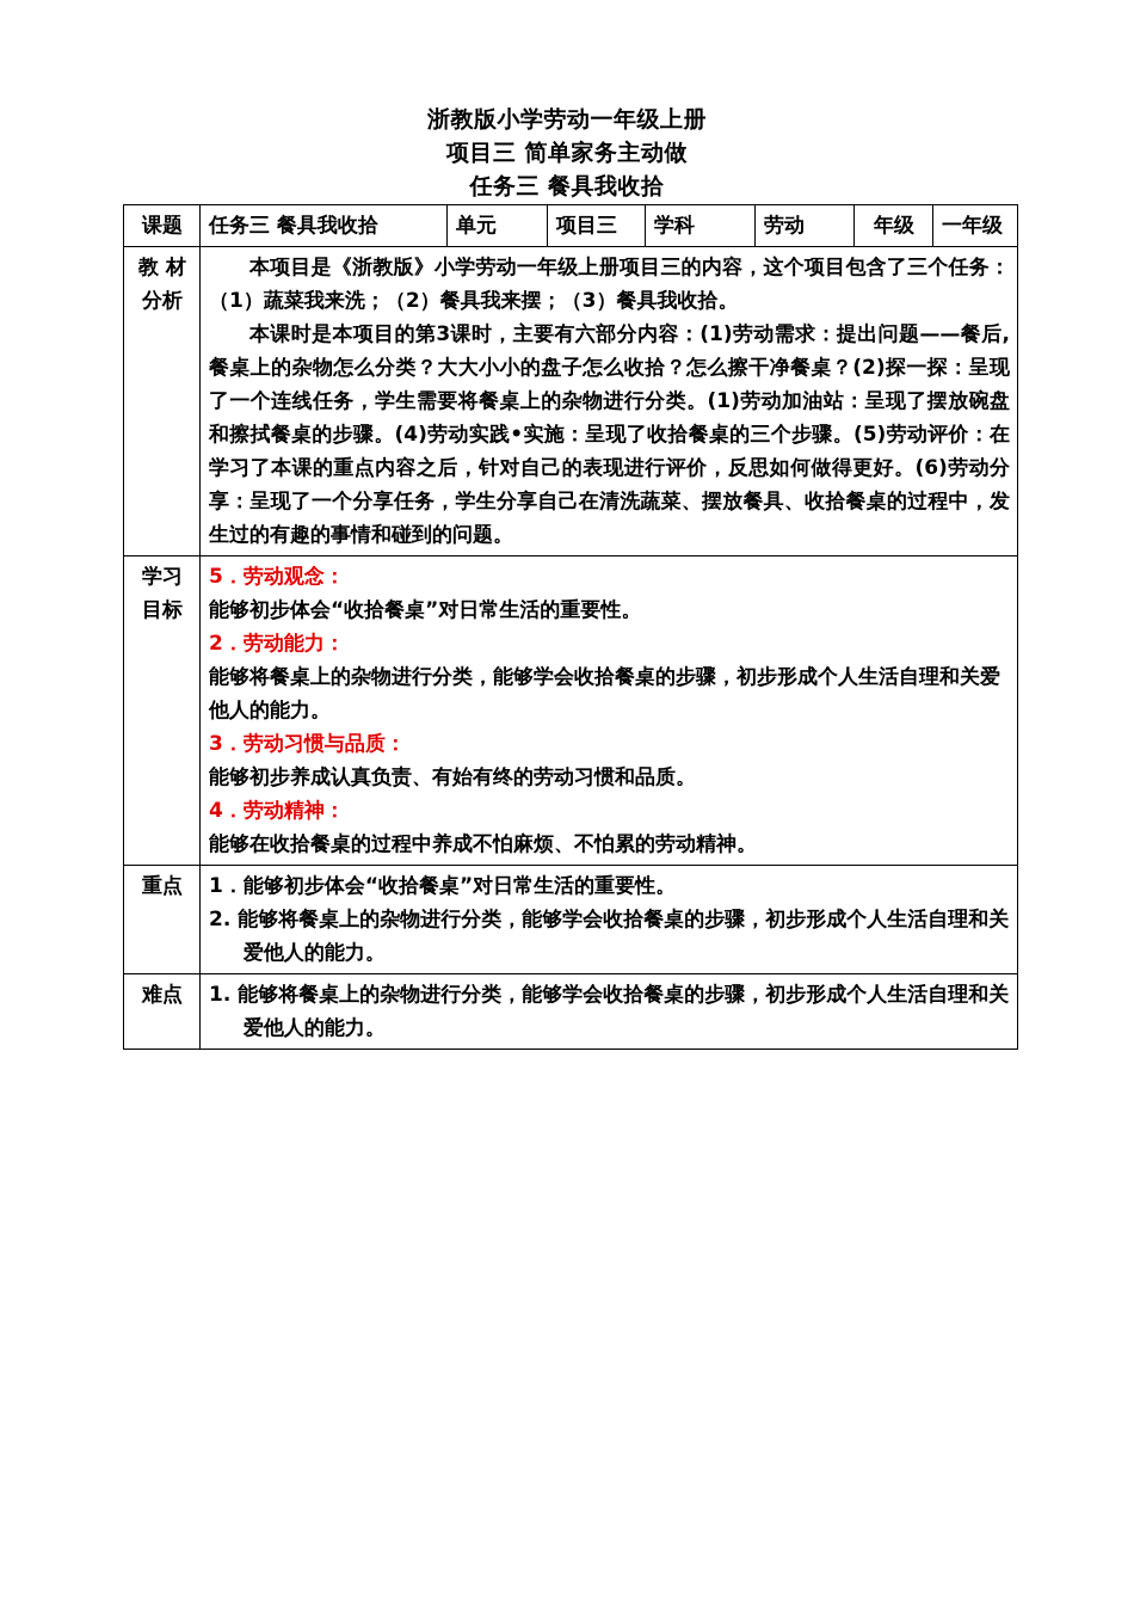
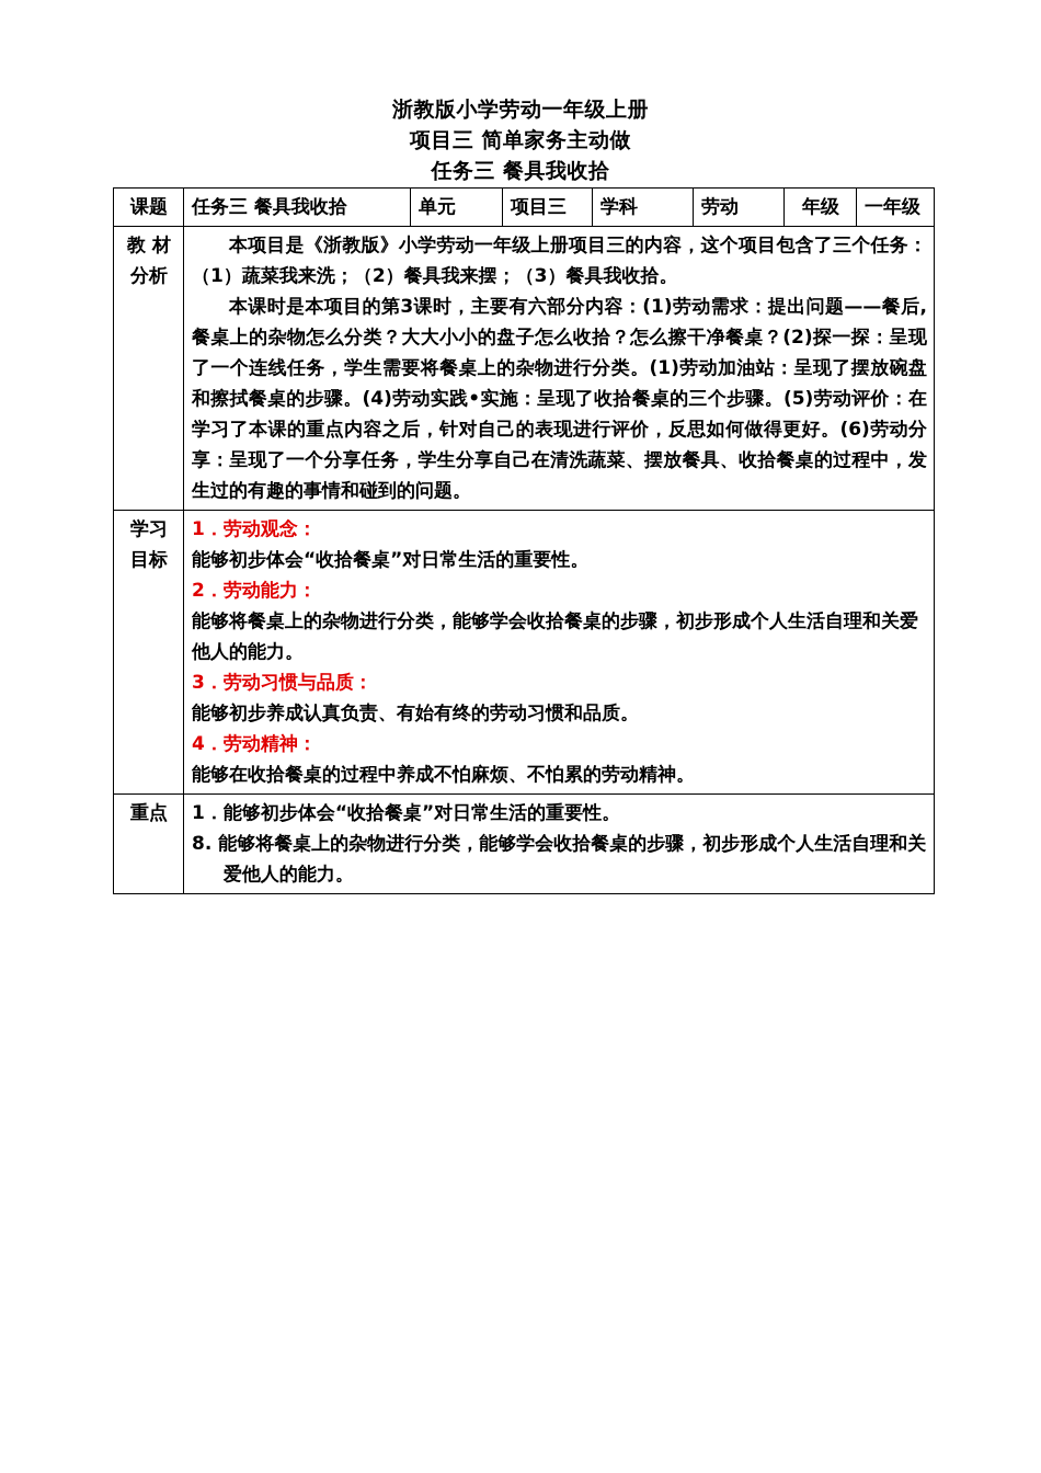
  浙教版小学劳动一年级上册
  项目三 简单家务主动做
  任务三 餐具我收拾
  课题	任务三 餐具我收拾	单元	项目三	学科	劳动	年级	一年级
  教 材 分析	本项目是《浙教版》小学劳动一年级上册项目三的内容，这个项目包含了三个任务：（1）蔬菜我来洗；（2）餐具我来摆；（3）餐具我收拾。 本课时是本项目的第3课时，主要有六部分内容：(1)劳动需求：提出问题——餐后,餐桌上的杂物怎么分类？大大小小的盘子怎么收拾？怎么擦干净餐桌？(2)探一探：呈现了一个连线任务，学生需要将餐桌上的杂物进行分类。(1)劳动加油站：呈现了摆放碗盘和擦拭餐桌的步骤。(4)劳动实践•实施：呈现了收拾餐桌的三个步骤。(5)劳动评价：在学习了本课的重点内容之后，针对自己的表现进行评价，反思如何做得更好。(6)劳动分享：呈现了一个分享任务，学生分享自己在清洗蔬菜、摆放餐具、收拾餐桌的过程中，发生过的有趣的事情和碰到的问题。
- 学习 目标	5．劳动观念： 能够初步体会“收拾餐桌”对日常生活的重要性。 2．劳动能力： 能够将餐桌上的杂物进行分类，能够学会收拾餐桌的步骤，初步形成个人生活自理和关爱他人的能力。 3．劳动习惯与品质： 能够初步养成认真负责、有始有终的劳动习惯和品质。 4．劳动精神： 能够在收拾餐桌的过程中养成不怕麻烦、不怕累的劳动精神。
+ 学习 目标	1．劳动观念： 能够初步体会“收拾餐桌”对日常生活的重要性。 2．劳动能力： 能够将餐桌上的杂物进行分类，能够学会收拾餐桌的步骤，初步形成个人生活自理和关爱他人的能力。 3．劳动习惯与品质： 能够初步养成认真负责、有始有终的劳动习惯和品质。 4．劳动精神： 能够在收拾餐桌的过程中养成不怕麻烦、不怕累的劳动精神。
- 重点	1．能够初步体会“收拾餐桌”对日常生活的重要性。 2. 能够将餐桌上的杂物进行分类，能够学会收拾餐桌的步骤，初步形成个人生活自理和关爱他人的能力。
+ 重点	1．能够初步体会“收拾餐桌”对日常生活的重要性。 8. 能够将餐桌上的杂物进行分类，能够学会收拾餐桌的步骤，初步形成个人生活自理和关爱他人的能力。
- 难点	1. 能够将餐桌上的杂物进行分类，能够学会收拾餐桌的步骤，初步形成个人生活自理和关爱他人的能力。
